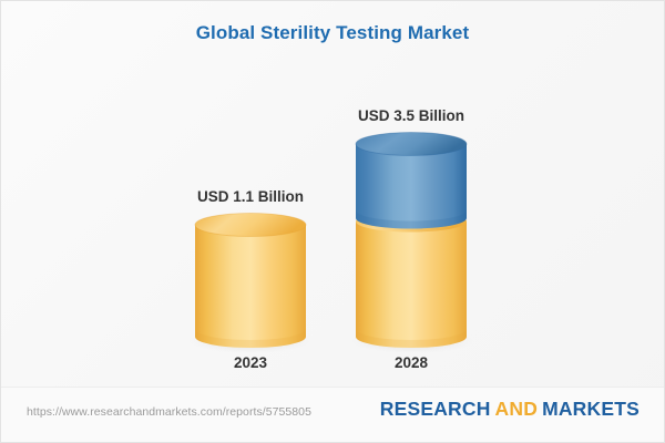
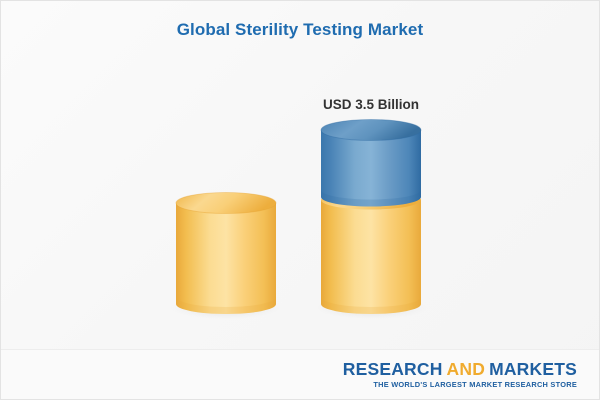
  Global Sterility Testing Market
- USD 1.1 Billion
  USD 3.5 Billion
- 2023
- 2028
- https://www.researchandmarkets.com/reports/5755805
  RESEARCH AND MARKETS
+ THE WORLD'S LARGEST MARKET RESEARCH STORE
